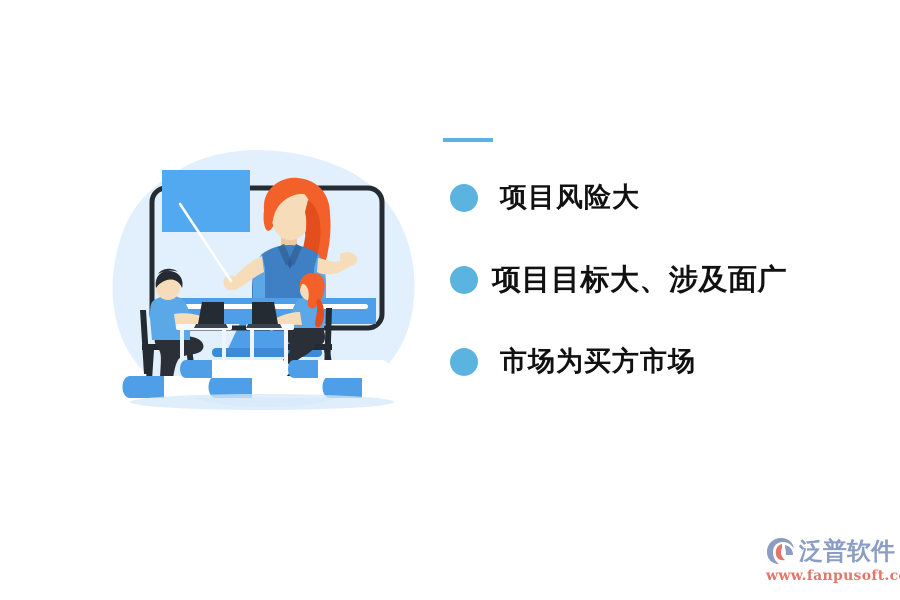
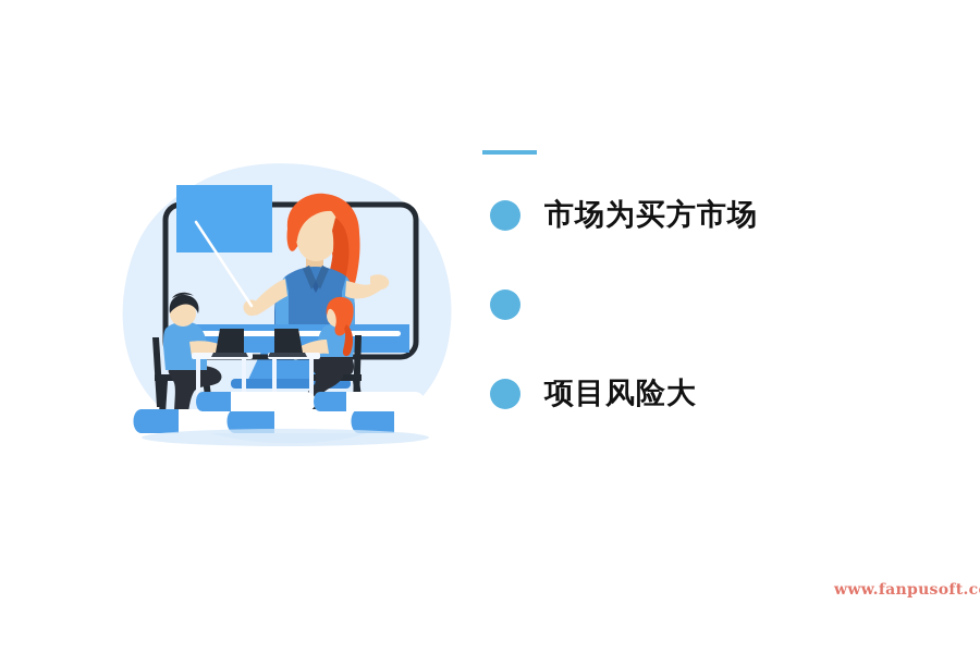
- 项目风险大
+ 市场为买方市场
- 项目目标大、涉及面广
- 市场为买方市场
+ 项目风险大
- 泛普软件
  www.fanpusoft.c
